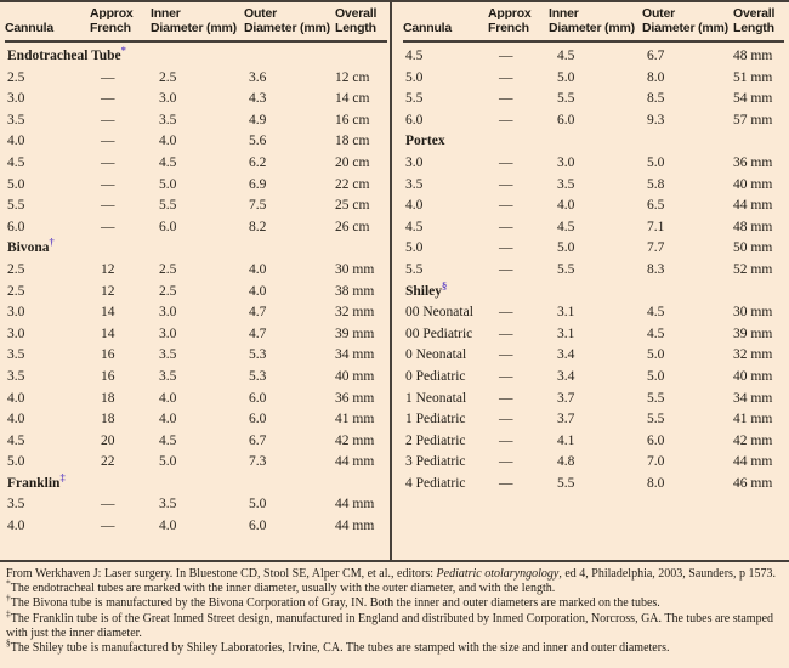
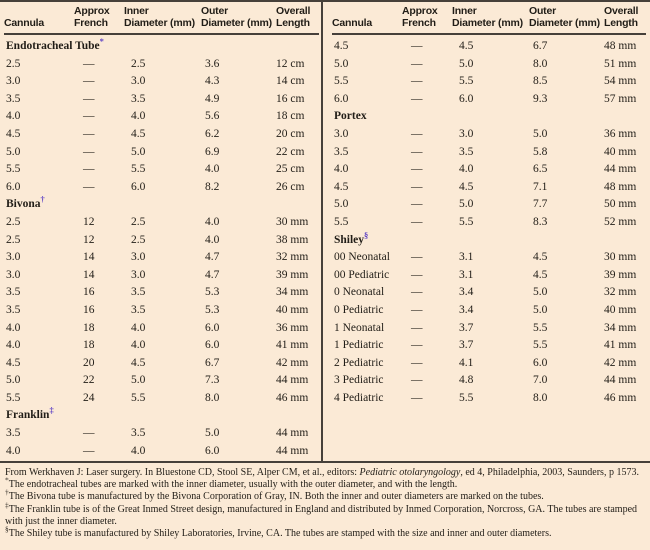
  Cannula	ApproxFrench	InnerDiameter (mm)	OuterDiameter (mm)	OverallLength
  Endotracheal Tube*
  2.5	—	2.5	3.6	12 cm
  3.0	—	3.0	4.3	14 cm
  3.5	—	3.5	4.9	16 cm
  4.0	—	4.0	5.6	18 cm
  4.5	—	4.5	6.2	20 cm
  5.0	—	5.0	6.9	22 cm
- 5.5	—	5.5	7.5	25 cm
+ 5.5	—	5.5	4.0	25 cm
  6.0	—	6.0	8.2	26 cm
  Bivona†
  2.5	12	2.5	4.0	30 mm
  2.5	12	2.5	4.0	38 mm
  3.0	14	3.0	4.7	32 mm
  3.0	14	3.0	4.7	39 mm
  3.5	16	3.5	5.3	34 mm
  3.5	16	3.5	5.3	40 mm
  4.0	18	4.0	6.0	36 mm
  4.0	18	4.0	6.0	41 mm
  4.5	20	4.5	6.7	42 mm
  5.0	22	5.0	7.3	44 mm
+ 5.5	24	5.5	8.0	46 mm
  Franklin‡
  3.5	—	3.5	5.0	44 mm
  4.0	—	4.0	6.0	44 mm
  Cannula	ApproxFrench	InnerDiameter (mm)	OuterDiameter (mm)	OverallLength
  4.5	—	4.5	6.7	48 mm
  5.0	—	5.0	8.0	51 mm
  5.5	—	5.5	8.5	54 mm
  6.0	—	6.0	9.3	57 mm
  Portex
  3.0	—	3.0	5.0	36 mm
  3.5	—	3.5	5.8	40 mm
  4.0	—	4.0	6.5	44 mm
  4.5	—	4.5	7.1	48 mm
  5.0	—	5.0	7.7	50 mm
  5.5	—	5.5	8.3	52 mm
  Shiley§
  00 Neonatal	—	3.1	4.5	30 mm
  00 Pediatric	—	3.1	4.5	39 mm
  0 Neonatal	—	3.4	5.0	32 mm
  0 Pediatric	—	3.4	5.0	40 mm
  1 Neonatal	—	3.7	5.5	34 mm
  1 Pediatric	—	3.7	5.5	41 mm
  2 Pediatric	—	4.1	6.0	42 mm
  3 Pediatric	—	4.8	7.0	44 mm
  4 Pediatric	—	5.5	8.0	46 mm
  From Werkhaven J: Laser surgery. In Bluestone CD, Stool SE, Alper CM, et al., editors: Pediatric otolaryngology, ed 4, Philadelphia, 2003, Saunders, p 1573.
  *The endotracheal tubes are marked with the inner diameter, usually with the outer diameter, and with the length.
  †The Bivona tube is manufactured by the Bivona Corporation of Gray, IN. Both the inner and outer diameters are marked on the tubes.
  ‡The Franklin tube is of the Great Inmed Street design, manufactured in England and distributed by Inmed Corporation, Norcross, GA. The tubes are stamped with just the inner diameter.
  §The Shiley tube is manufactured by Shiley Laboratories, Irvine, CA. The tubes are stamped with the size and inner and outer diameters.
